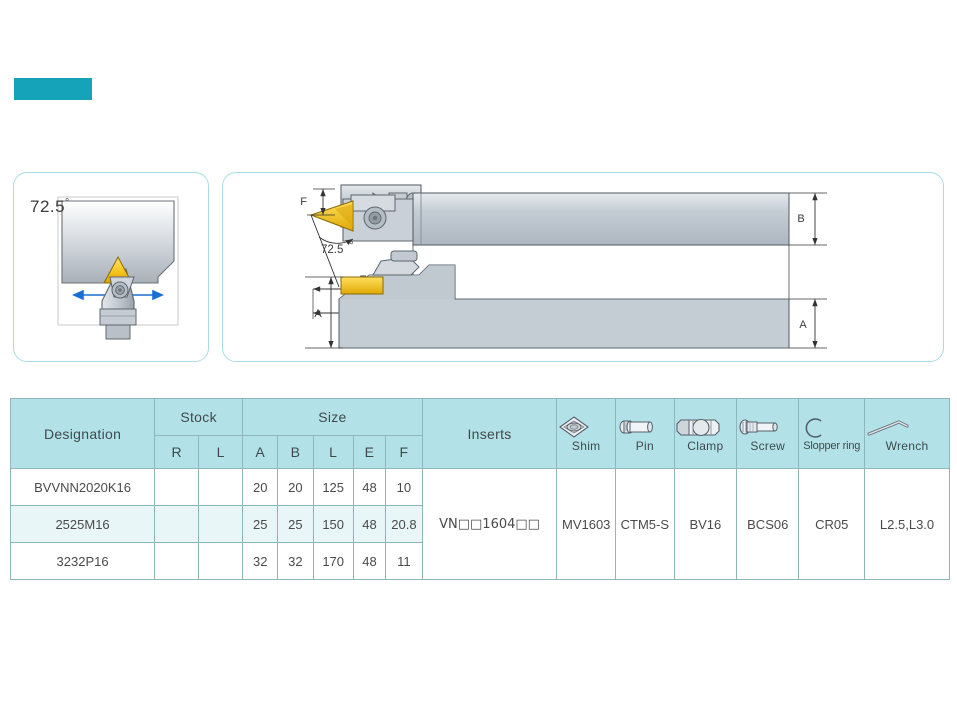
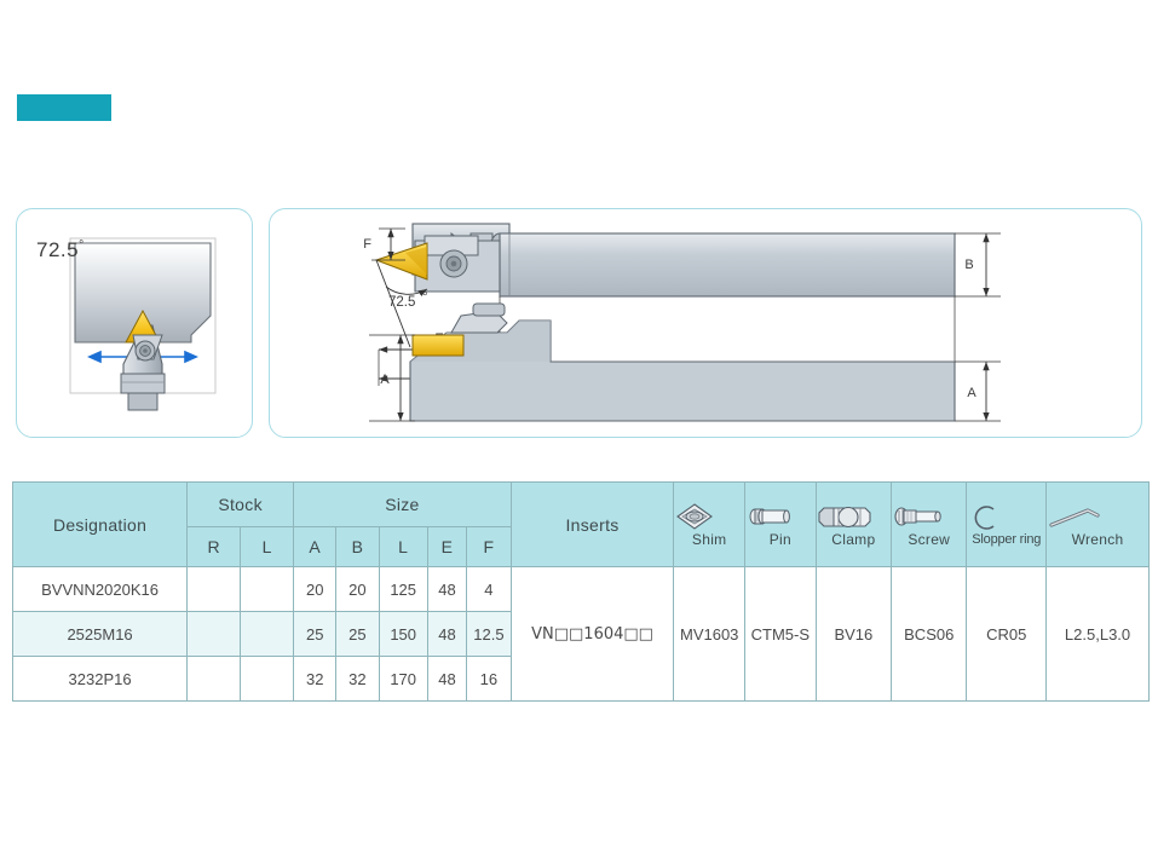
  72.5°
  F
  B
  72.5
  °
  A
  A
  Designation	Stock	Size	Inserts	Shim	Pin	Clamp	Screw	Slopper ring	Wrench
  R	L	A	B	L	E	F
- BVVNN2020K16			20	20	125	48	10	VN□□1604□□	MV1603	CTM5-S	BV16	BCS06	CR05	L2.5,L3.0
+ BVVNN2020K16			20	20	125	48	4	VN□□1604□□	MV1603	CTM5-S	BV16	BCS06	CR05	L2.5,L3.0
- 2525M16			25	25	150	48	20.8
+ 2525M16			25	25	150	48	12.5
- 3232P16			32	32	170	48	11
+ 3232P16			32	32	170	48	16
